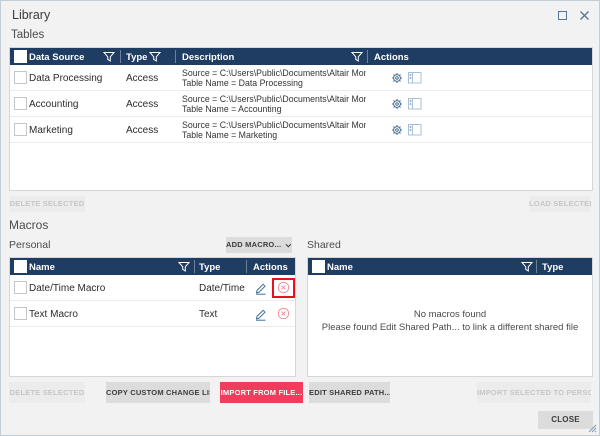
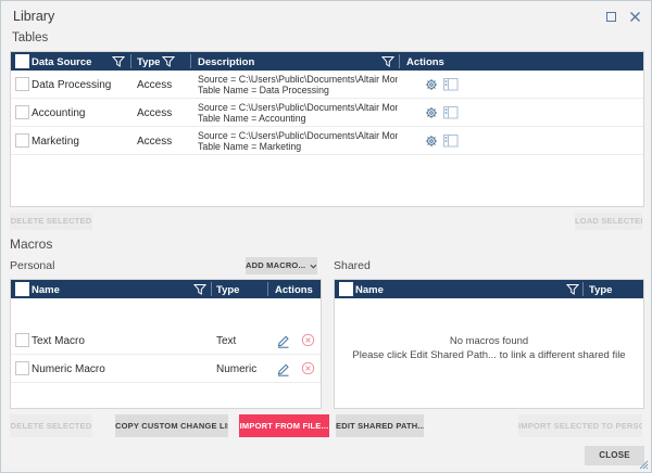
  Library
  Tables
  Data Source
  Type
  Description
  Actions
  Data Processing
  Access
  Source = C:\Users\Public\Documents\Altair Mo
  Table Name = Data Processing
  Accounting
  Access
  Source = C:\Users\Public\Documents\Altair Mo
  Table Name = Accounting
  Marketing
  Access
  Source = C:\Users\Public\Documents\Altair Mo
  Table Name = Marketing
  DELETE SELECTED
  LOAD SELECTE
  Macros
  Personal
  ADD MACRO...
  Shared
  Name
  Type
  Actions
- Date/Time Macro
- Date/Time
  Text Macro
  Text
+ Numeric Macro
+ Numeric
  Name
  Type
  No macros found
- Please found Edit Shared Path... to link a different shared file
+ Please click Edit Shared Path... to link a different shared file
  DELETE SELECTED
  COPY CUSTOM CHANGE LI
  IMPORT FROM FILE...
  EDIT SHARED PATH..
  IMPORT SELECTED TO PERSO
  CLOSE
